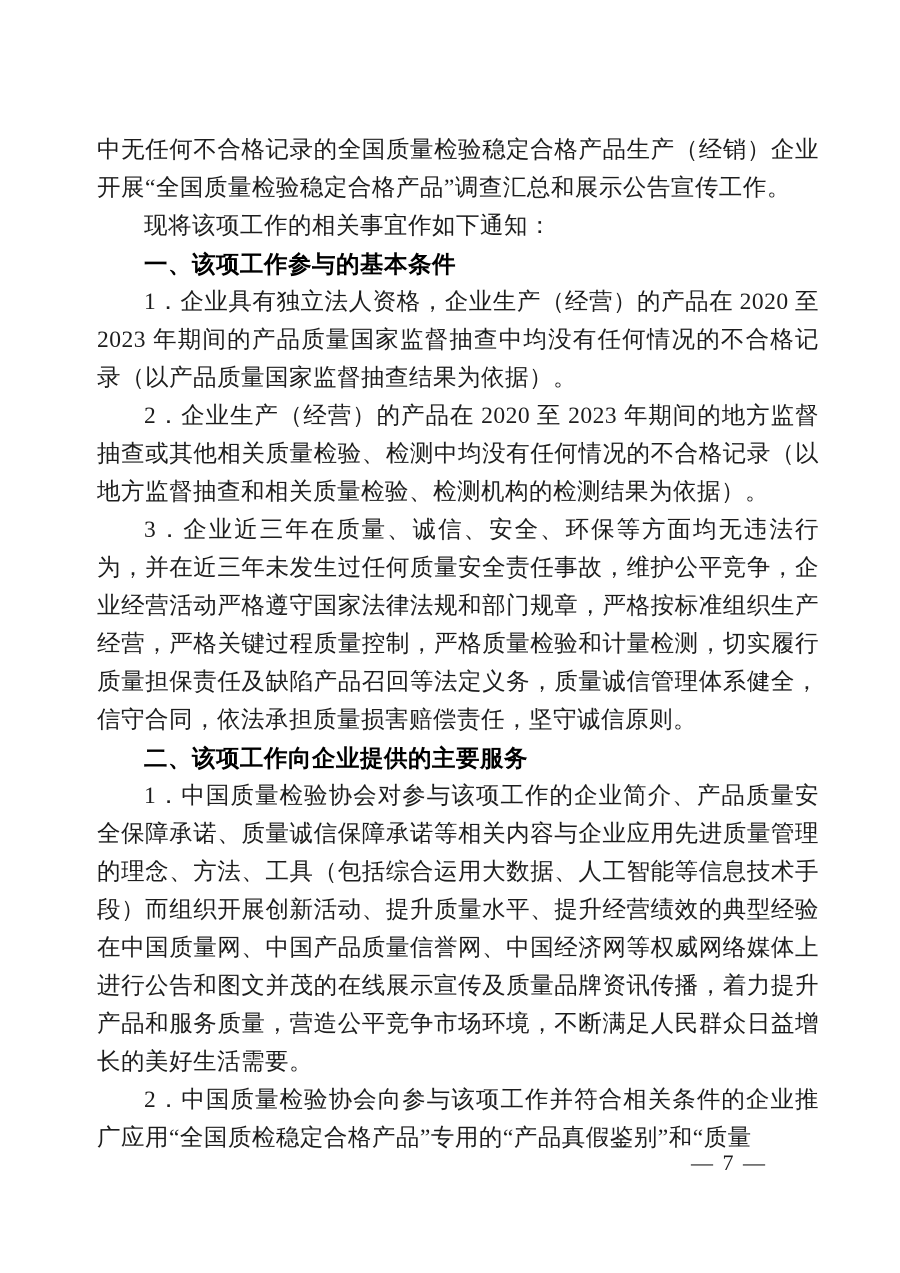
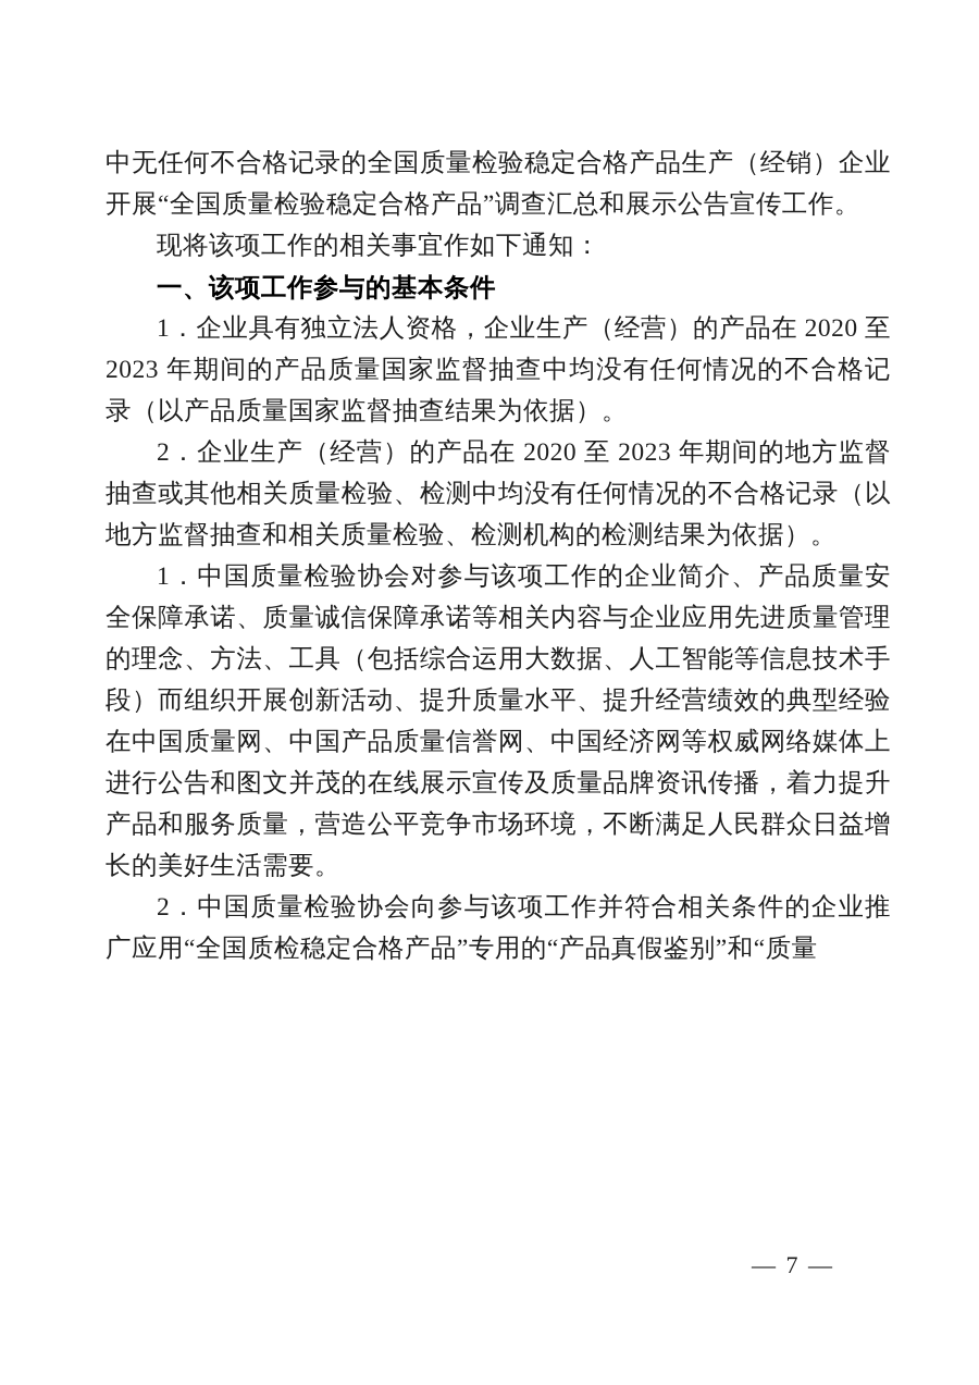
  中无任何不合格记录的全国质量检验稳定合格产品生产（经销）企业开展“全国质量检验稳定合格产品”调查汇总和展示公告宣传工作。
  现将该项工作的相关事宜作如下通知：
  一、该项工作参与的基本条件
  1．企业具有独立法人资格，企业生产（经营）的产品在 2020 至 2023 年期间的产品质量国家监督抽查中均没有任何情况的不合格记录（以产品质量国家监督抽查结果为依据）。
  2．企业生产（经营）的产品在 2020 至 2023 年期间的地方监督抽查或其他相关质量检验、检测中均没有任何情况的不合格记录（以地方监督抽查和相关质量检验、检测机构的检测结果为依据）。
- 3．企业近三年在质量、诚信、安全、环保等方面均无违法行为，并在近三年未发生过任何质量安全责任事故，维护公平竞争，企业经营活动严格遵守国家法律法规和部门规章，严格按标准组织生产经营，严格关键过程质量控制，严格质量检验和计量检测，切实履行质量担保责任及缺陷产品召回等法定义务，质量诚信管理体系健全，信守合同，依法承担质量损害赔偿责任，坚守诚信原则。
- 二、该项工作向企业提供的主要服务
  1．中国质量检验协会对参与该项工作的企业简介、产品质量安全保障承诺、质量诚信保障承诺等相关内容与企业应用先进质量管理的理念、方法、工具（包括综合运用大数据、人工智能等信息技术手段）而组织开展创新活动、提升质量水平、提升经营绩效的典型经验在中国质量网、中国产品质量信誉网、中国经济网等权威网络媒体上进行公告和图文并茂的在线展示宣传及质量品牌资讯传播，着力提升产品和服务质量，营造公平竞争市场环境，不断满足人民群众日益增长的美好生活需要。
  2．中国质量检验协会向参与该项工作并符合相关条件的企业推广应用“全国质检稳定合格产品”专用的“产品真假鉴别”和“质量
  — 7 —
